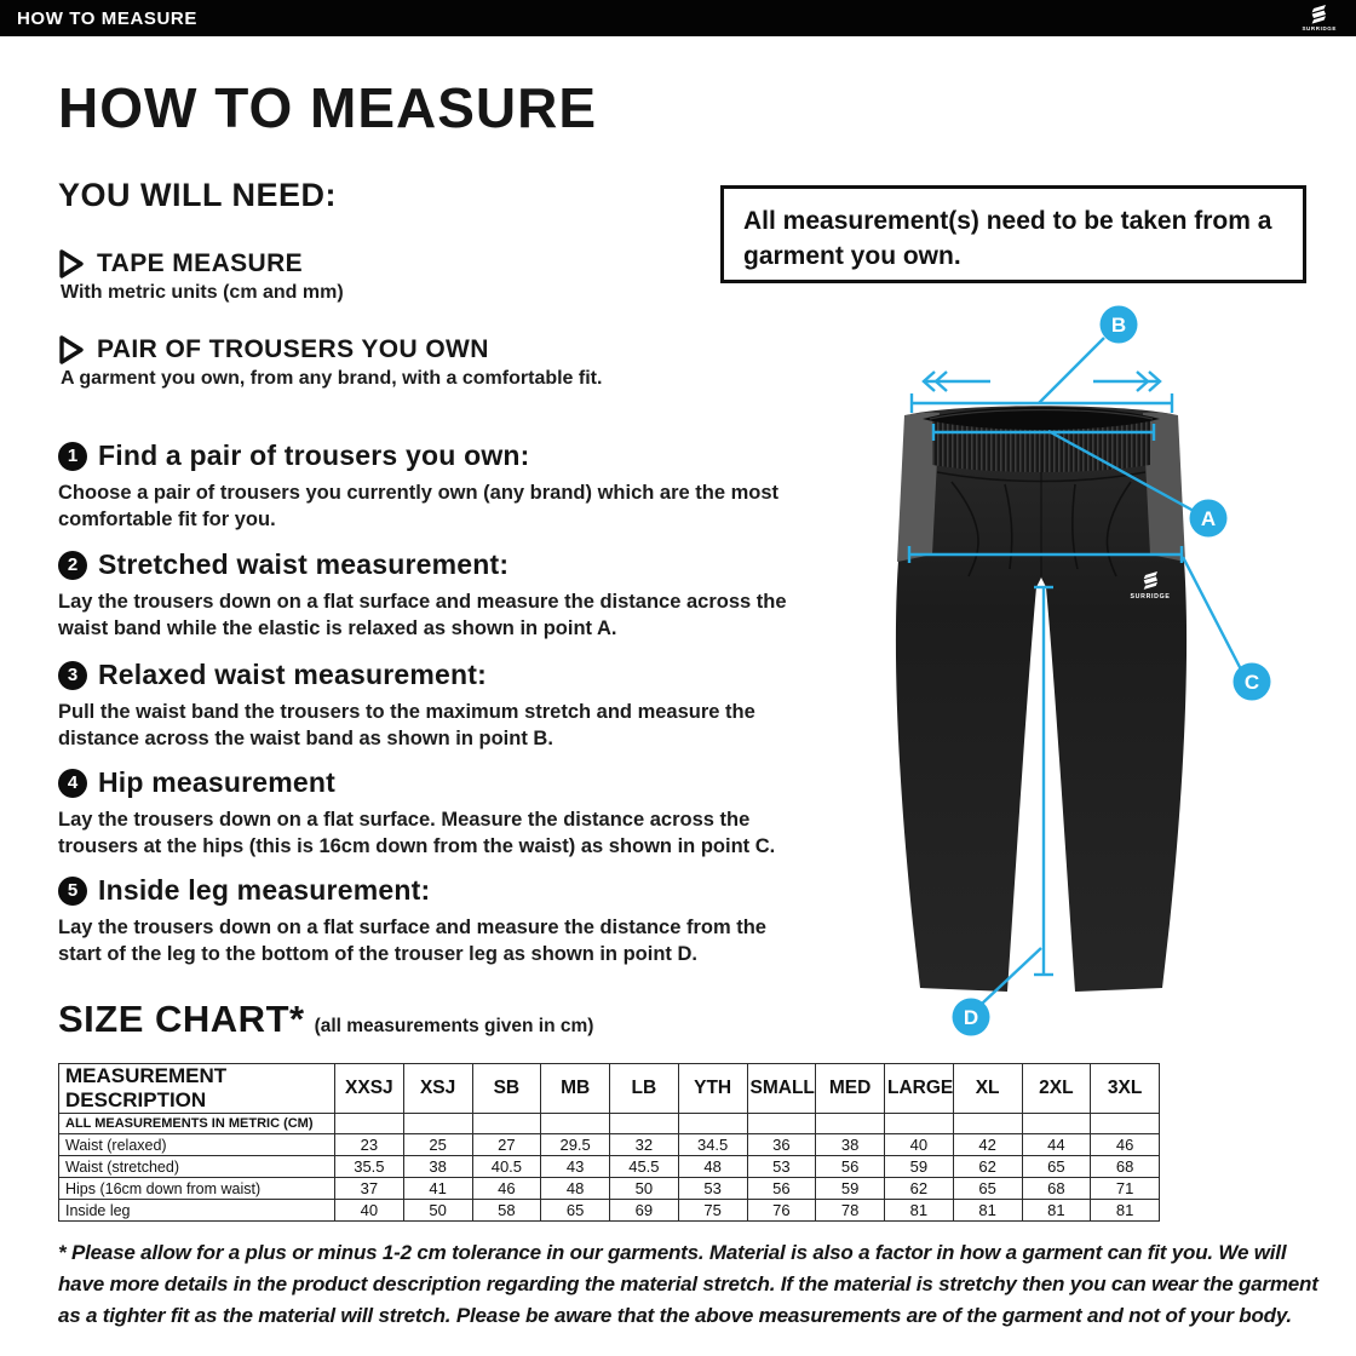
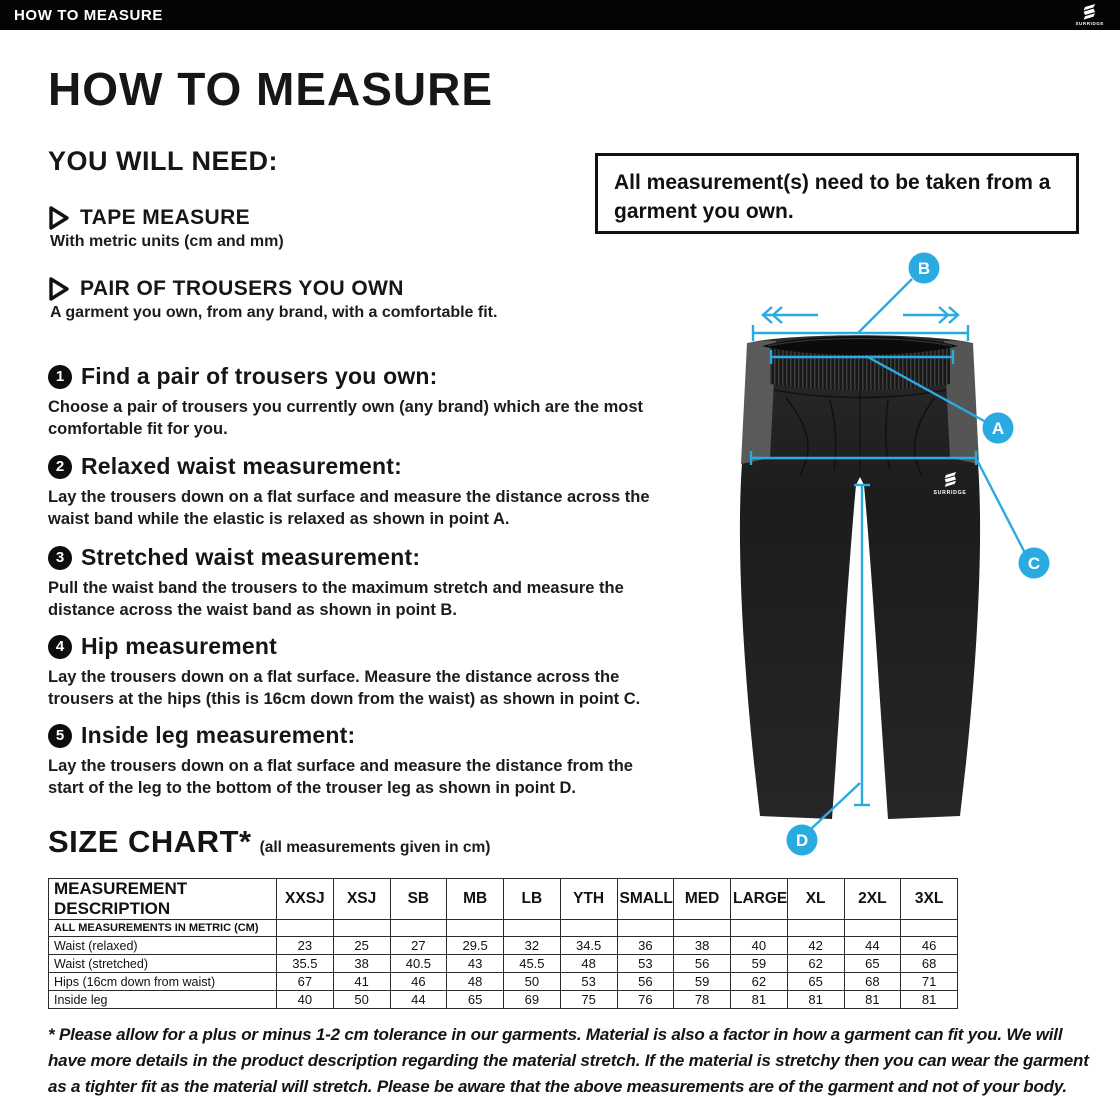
  HOW TO MEASURE
  HOW TO MEASURE
  YOU WILL NEED:
  TAPE MEASURE
  With metric units (cm and mm)
  PAIR OF TROUSERS YOU OWN
  A garment you own, from any brand, with a comfortable fit.
  All measurement(s) need to be taken from a garment you own.
  1
  Find a pair of trousers you own:
  Choose a pair of trousers you currently own (any brand) which are the most comfortable fit for you.
  2
- Stretched waist measurement:
+ Relaxed waist measurement:
  Lay the trousers down on a flat surface and measure the distance across the waist band while the elastic is relaxed as shown in point A.
  3
- Relaxed waist measurement:
+ Stretched waist measurement:
  Pull the waist band the trousers to the maximum stretch and measure the distance across the waist band as shown in point B.
  4
  Hip measurement
  Lay the trousers down on a flat surface. Measure the distance across the trousers at the hips (this is 16cm down from the waist) as shown in point C.
  5
  Inside leg measurement:
  Lay the trousers down on a flat surface and measure the distance from the start of the leg to the bottom of the trouser leg as shown in point D.
  B
  A
  C
  D
  SIZE CHART*
  (all measurements given in cm)
  MEASUREMENT DESCRIPTION	XXSJ	XSJ	SB	MB	LB	YTH	SMALL	MED	LARGE	XL	2XL	3XL
  ALL MEASUREMENTS IN METRIC (CM)
  Waist (relaxed)	23	25	27	29.5	32	34.5	36	38	40	42	44	46
  Waist (stretched)	35.5	38	40.5	43	45.5	48	53	56	59	62	65	68
- Hips (16cm down from waist)	37	41	46	48	50	53	56	59	62	65	68	71
+ Hips (16cm down from waist)	67	41	46	48	50	53	56	59	62	65	68	71
- Inside leg	40	50	58	65	69	75	76	78	81	81	81	81
+ Inside leg	40	50	44	65	69	75	76	78	81	81	81	81
  * Please allow for a plus or minus 1-2 cm tolerance in our garments. Material is also a factor in how a garment can fit you. We will have more details in the product description regarding the material stretch. If the material is stretchy then you can wear the garment as a tighter fit as the material will stretch. Please be aware that the above measurements are of the garment and not of your body.
